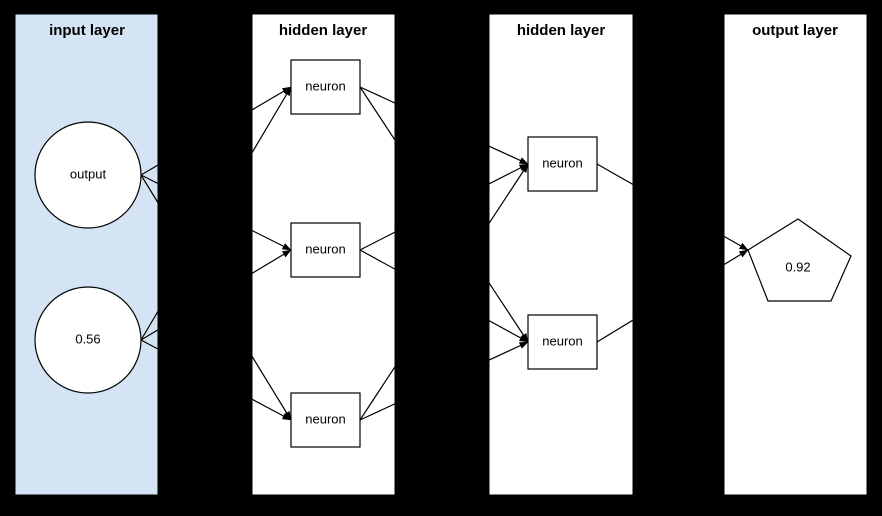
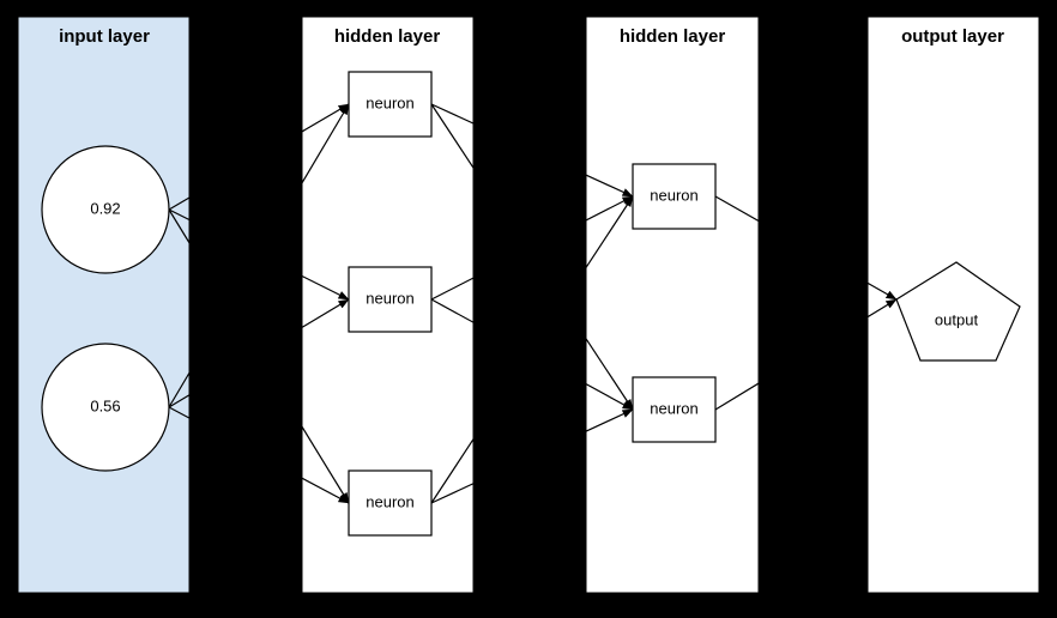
- output
+ 0.92
  0.56
  neuron
  neuron
  neuron
  neuron
  neuron
- 0.92
+ output
  input layer
  hidden layer
  hidden layer
  output layer
